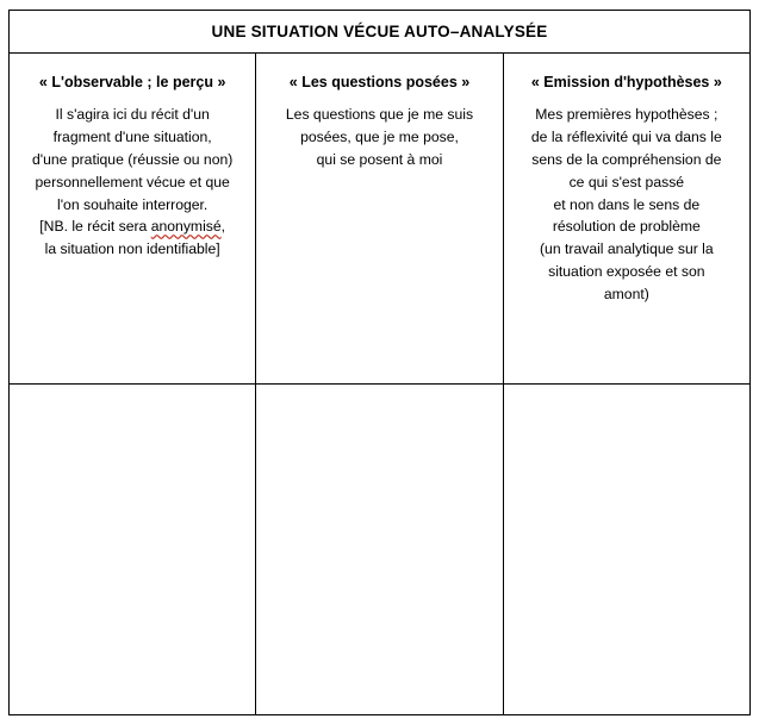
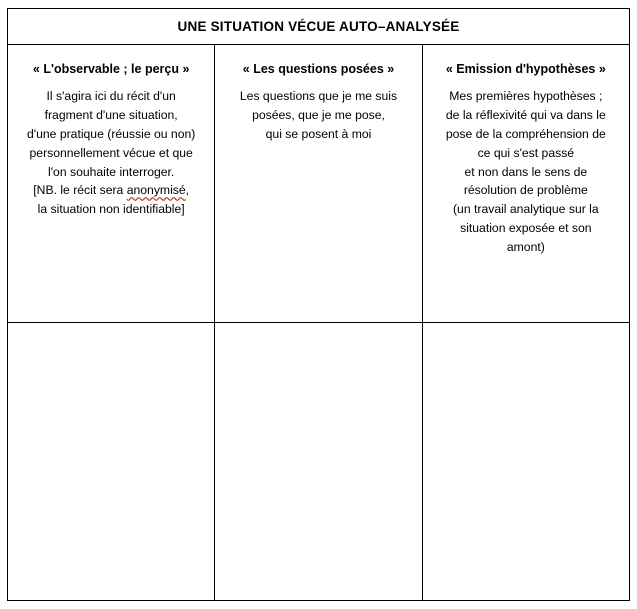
  UNE SITUATION VÉCUE AUTO–ANALYSÉE
- « L'observable ; le perçu » Il s'agira ici du récit d'un fragment d'une situation, d'une pratique (réussie ou non) personnellement vécue et que l'on souhaite interroger. [NB. le récit sera anonymisé, la situation non identifiable]	« Les questions posées » Les questions que je me suis posées, que je me pose, qui se posent à moi	« Emission d'hypothèses » Mes premières hypothèses ; de la réflexivité qui va dans le sens de la compréhension de ce qui s'est passé et non dans le sens de résolution de problème (un travail analytique sur la situation exposée et son amont)
+ « L'observable ; le perçu » Il s'agira ici du récit d'un fragment d'une situation, d'une pratique (réussie ou non) personnellement vécue et que l'on souhaite interroger. [NB. le récit sera anonymisé, la situation non identifiable]	« Les questions posées » Les questions que je me suis posées, que je me pose, qui se posent à moi	« Emission d'hypothèses » Mes premières hypothèses ; de la réflexivité qui va dans le pose de la compréhension de ce qui s'est passé et non dans le sens de résolution de problème (un travail analytique sur la situation exposée et son amont)
